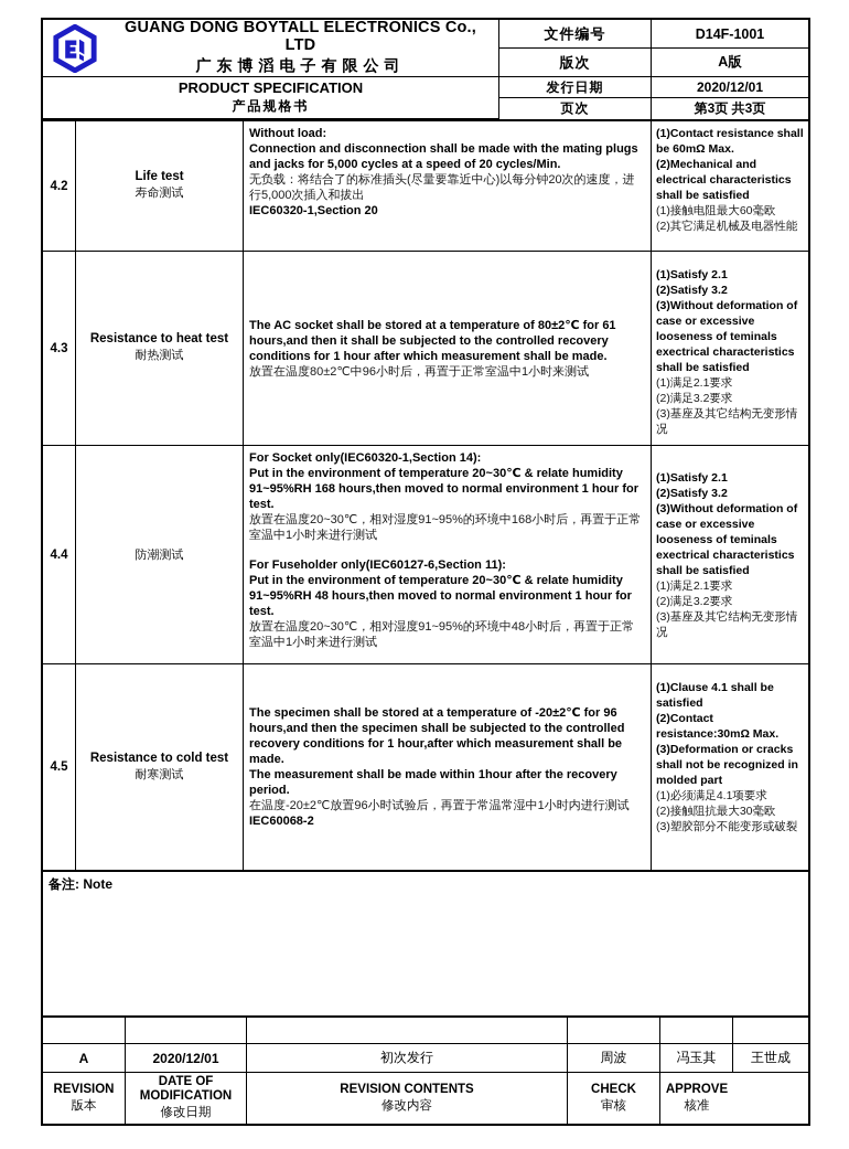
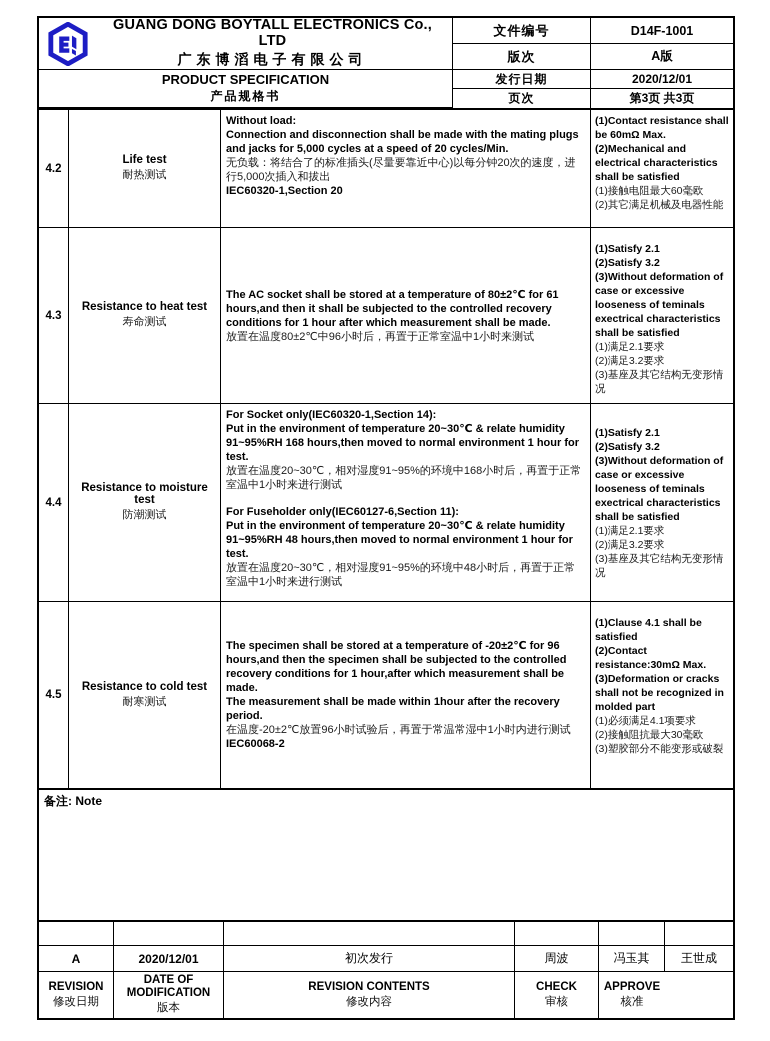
  GUANG DONG BOYTALL ELECTRONICS Co., LTD
  广东博滔电子有限公司
  文件编号
  D14F-1001
  版次
  A版
  PRODUCT SPECIFICATION
  产品规格书
  发行日期
  2020/12/01
  页次
  第3页 共3页
  4.2
  Life test
- 寿命测试
+ 耐热测试
  Without load:
  Connection and disconnection shall be made with the mating plugs and jacks for 5,000 cycles at a speed of 20 cycles/Min.
  无负载：将结合了的标准插头(尽量要靠近中心)以每分钟20次的速度，进行5,000次插入和拔出
  IEC60320-1,Section 20
  (1)Contact resistance shall be 60mΩ Max.
  (2)Mechanical and electrical characteristics shall be satisfied
  (1)接触电阻最大60毫欧
  (2)其它满足机械及电器性能
  4.3
  Resistance to heat test
- 耐热测试
+ 寿命测试
  The AC socket shall be stored at a temperature of 80±2℃ for 61 hours,and then it shall be subjected to the controlled recovery conditions for 1 hour after which measurement shall be made.
  放置在温度80±2℃中96小时后，再置于正常室温中1小时来测试
  (1)Satisfy 2.1
  (2)Satisfy 3.2
  (3)Without deformation of case or excessive looseness of teminals exectrical characteristics shall be satisfied
  (1)满足2.1要求
  (2)满足3.2要求
  (3)基座及其它结构无变形情况
  4.4
+ Resistance to moisture test
  防潮测试
  For Socket only(IEC60320-1,Section 14):
  Put in the environment of temperature 20~30℃ & relate humidity 91~95%RH 168 hours,then moved to normal environment 1 hour for test.
  放置在温度20~30℃，相对湿度91~95%的环境中168小时后，再置于正常室温中1小时来进行测试
  For Fuseholder only(IEC60127-6,Section 11):
  Put in the environment of temperature 20~30℃ & relate humidity 91~95%RH 48 hours,then moved to normal environment 1 hour for test.
  放置在温度20~30℃，相对湿度91~95%的环境中48小时后，再置于正常室温中1小时来进行测试
  (1)Satisfy 2.1
  (2)Satisfy 3.2
  (3)Without deformation of case or excessive looseness of teminals exectrical characteristics shall be satisfied
  (1)满足2.1要求
  (2)满足3.2要求
  (3)基座及其它结构无变形情况
  4.5
  Resistance to cold test
  耐寒测试
  The specimen shall be stored at a temperature of -20±2℃ for 96 hours,and then the specimen shall be subjected to the controlled recovery conditions for 1 hour,after which measurement shall be made.
  The measurement shall be made within 1hour after the recovery period.
  在温度-20±2℃放置96小时试验后，再置于常温常湿中1小时内进行测试
  IEC60068-2
  (1)Clause 4.1 shall be satisfied
  (2)Contact resistance:30mΩ Max.
  (3)Deformation or cracks shall not be recognized in molded part
  (1)必须满足4.1项要求
  (2)接触阻抗最大30毫欧
  (3)塑胶部分不能变形或破裂
  备注: Note
  A
  2020/12/01
  初次发行
  周波
  冯玉其
  王世成
  REVISION
- 版本
+ 修改日期
  DATE OF MODIFICATION
- 修改日期
+ 版本
  REVISION CONTENTS
  修改内容
  CHECK
  审核
  APPROVE
  核准
